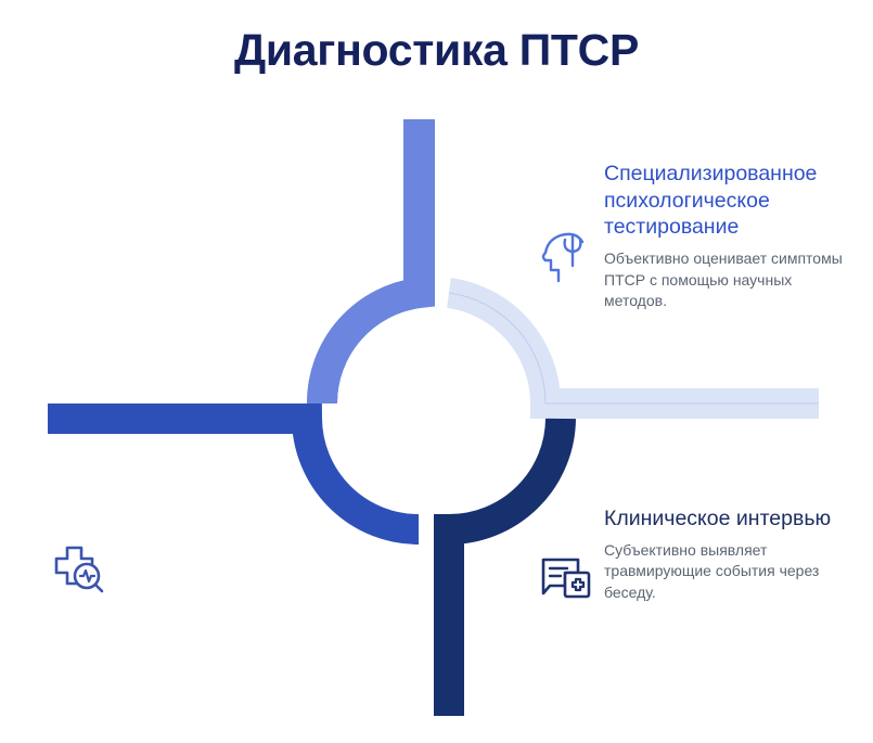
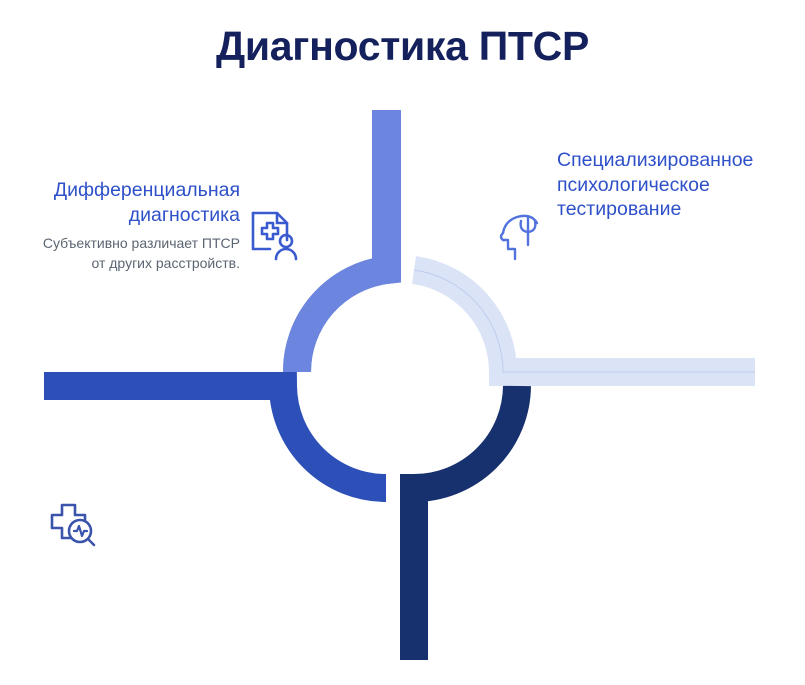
  Диагностика ПТСР
+ Дифференциальная диагностика
+ Субъективно различает ПТСР от других расстройств.
  Специализированное психологическое тестирование
- Объективно оценивает симптомы ПТСР с помощью научных методов.
- Клиническое интервью
- Субъективно выявляет травмирующие события через беседу.
